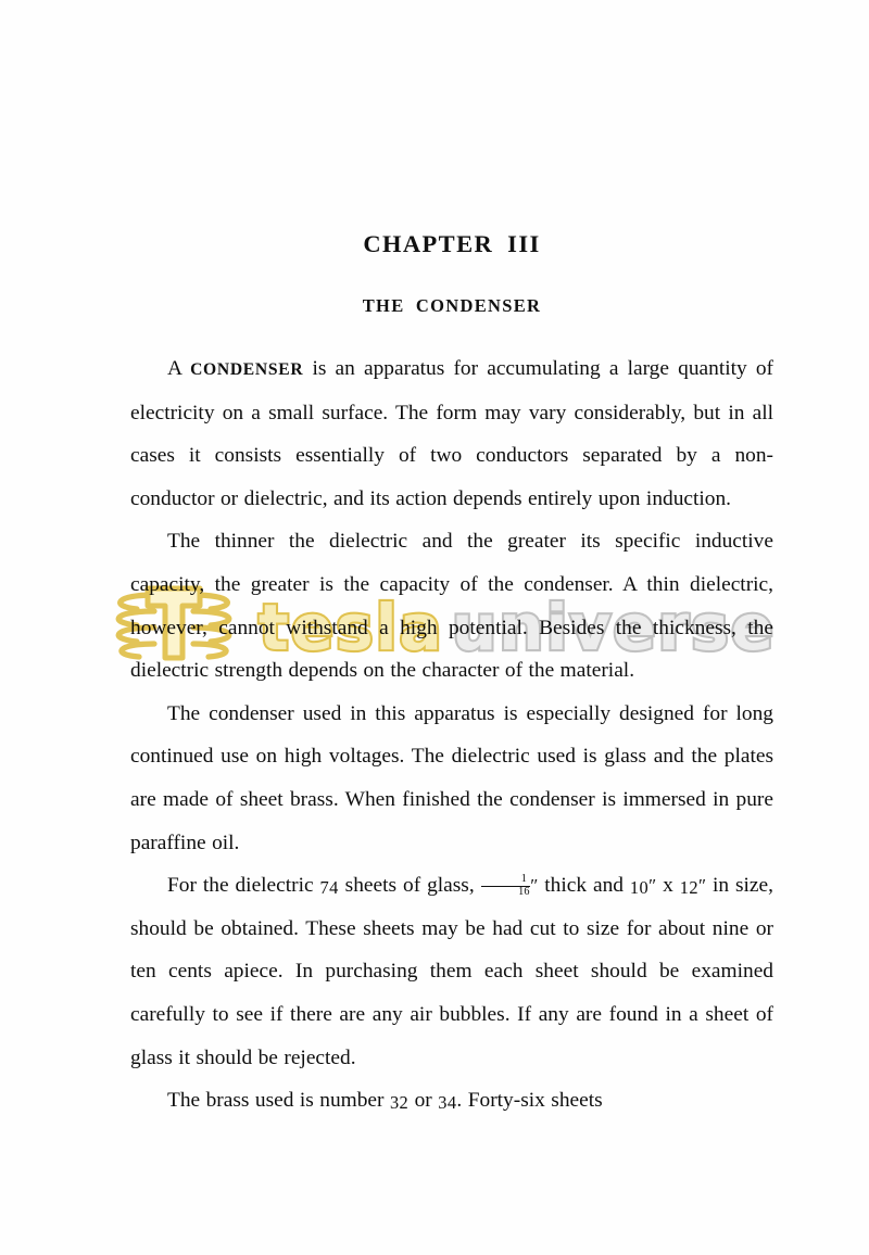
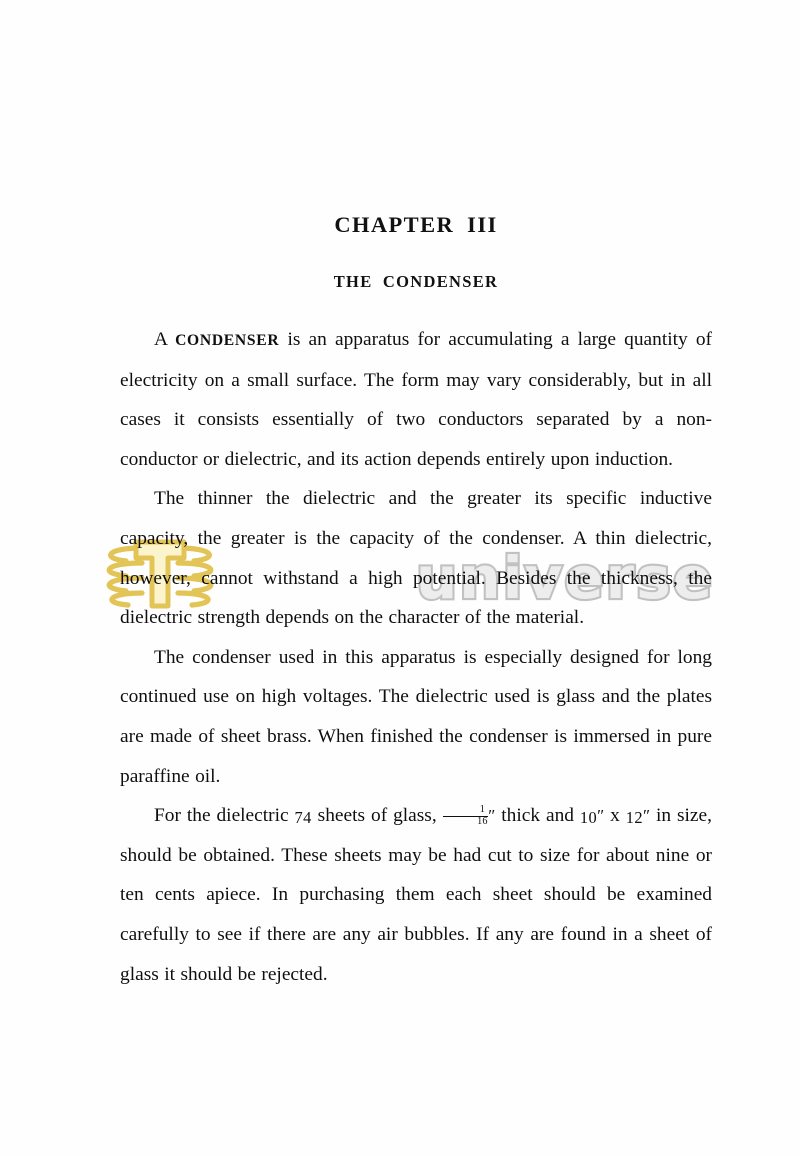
  CHAPTER III
  THE CONDENSER
  A CONDENSER is an apparatus for accumulating a large quantity of electricity on a small surface. The form may vary considerably, but in all cases it consists essentially of two conductors separated by a non-conductor or dielectric, and its action depends entirely upon induction.
  The thinner the dielectric and the greater its specific inductive capacity, the greater is the capacity of the condenser. A thin dielectric, w cannot withstand a high potential. Besides the thickness, the dielectric strength depends on the character of the material.
  The condenser used in this apparatus is especially designed for long continued use on high voltages. The dielectric used is glass and the plates are made of sheet brass. When finished the condenser is immersed in pure paraffine oil.
  For the dielectric 74 sheets of glass,
  1
  16
  ″ thick and 10″ x 12″ in size, should be obtained. These sheets may be had cut to size for about nine or ten cents apiece. In purchasing them each sheet should be examined carefully to see if there are any air bubbles. If any are found in a sheet of glass it should be rejected.
- The brass used is number 32 or 34. Forty-six sheets
- tesla
  universe
